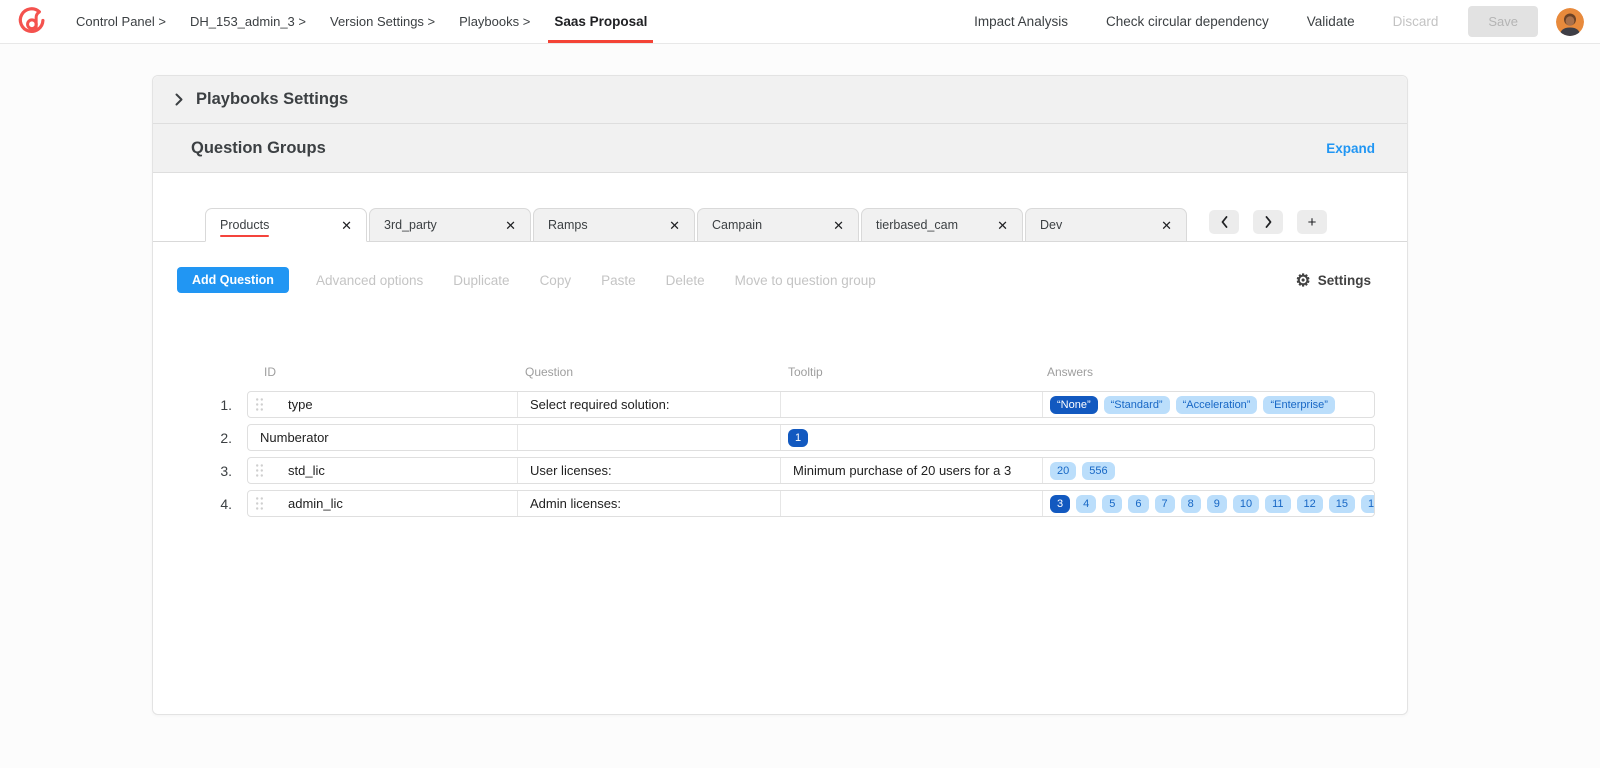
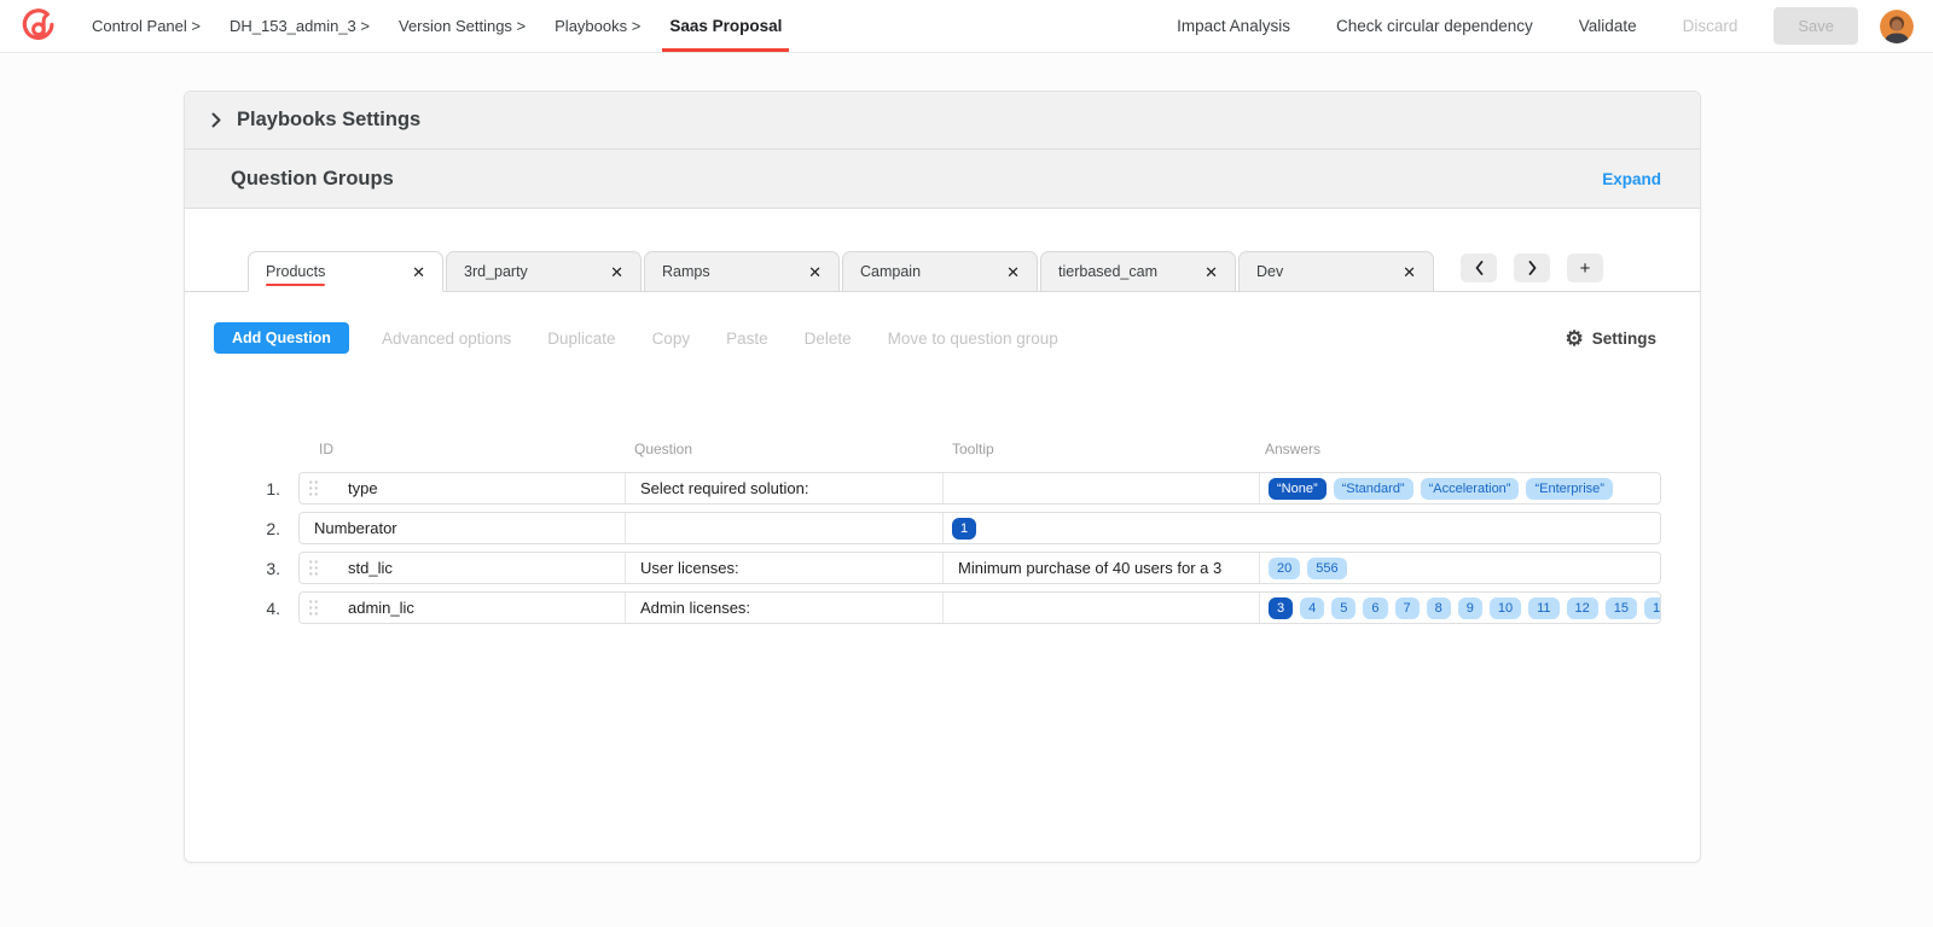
  Control Panel >
  DH_153_admin_3 >
  Version Settings >
  Playbooks >
  Saas Proposal
  Impact Analysis
  Check circular dependency
  Validate
  Discard
  Save
  Playbooks Settings
  Question Groups
  Expand
  Products
  ✕
  3rd_party
  ✕
  Ramps
  ✕
  Campain
  ✕
  tierbased_cam
  ✕
  Dev
  ✕
  +
  Add Question
  Advanced options
  Duplicate
  Copy
  Paste
  Delete
  Move to question group
  ⚙
  Settings
  ID
  Question
  Tooltip
  Answers
  1.
  type
  Select required solution:
  “None”
  “Standard”
  “Acceleration”
  “Enterprise”
  2.
  Numberator
  1
  3.
  std_lic
  User licenses:
- Minimum purchase of 20 users for a 3
+ Minimum purchase of 40 users for a 3
  20
  556
  4.
  admin_lic
  Admin licenses:
  3
  4
  5
  6
  7
  8
  9
  10
  11
  12
  15
